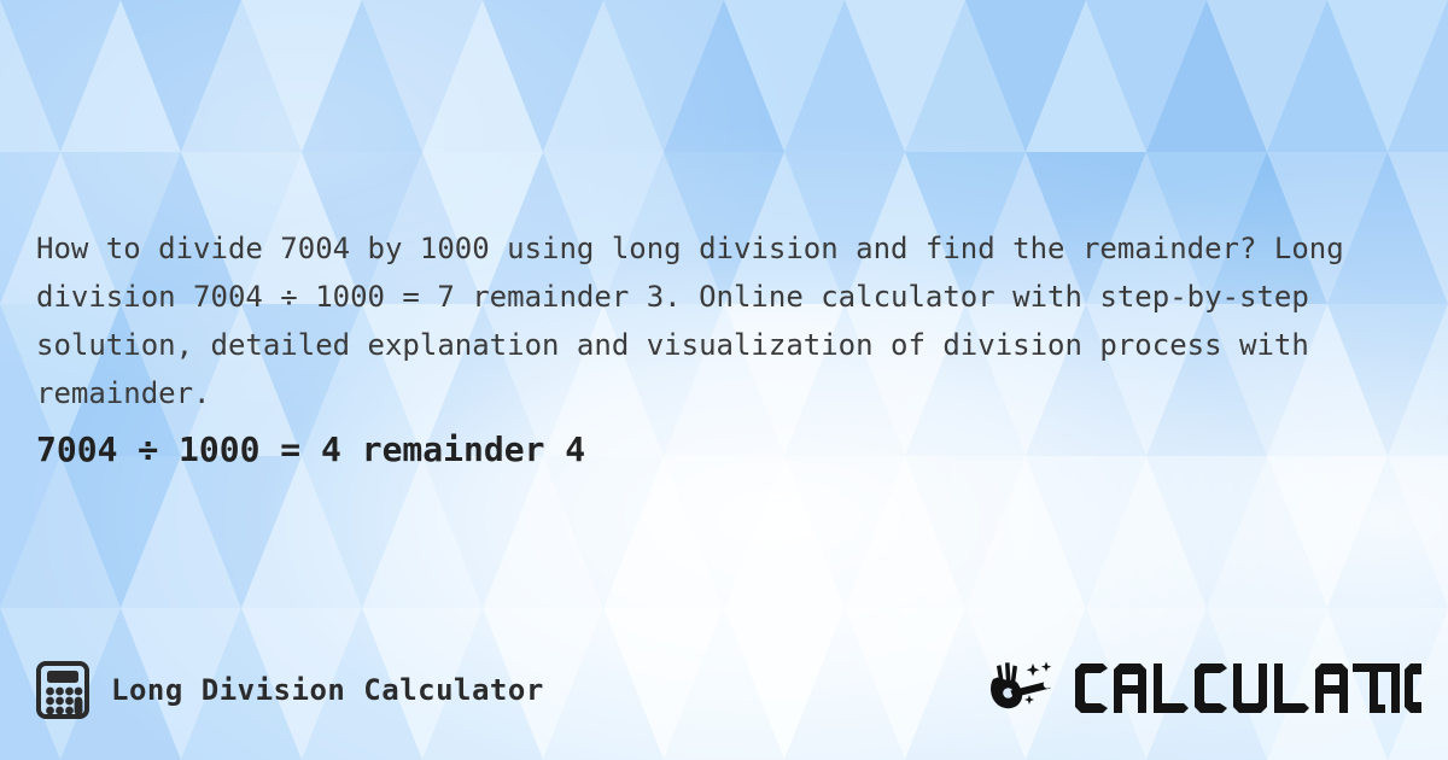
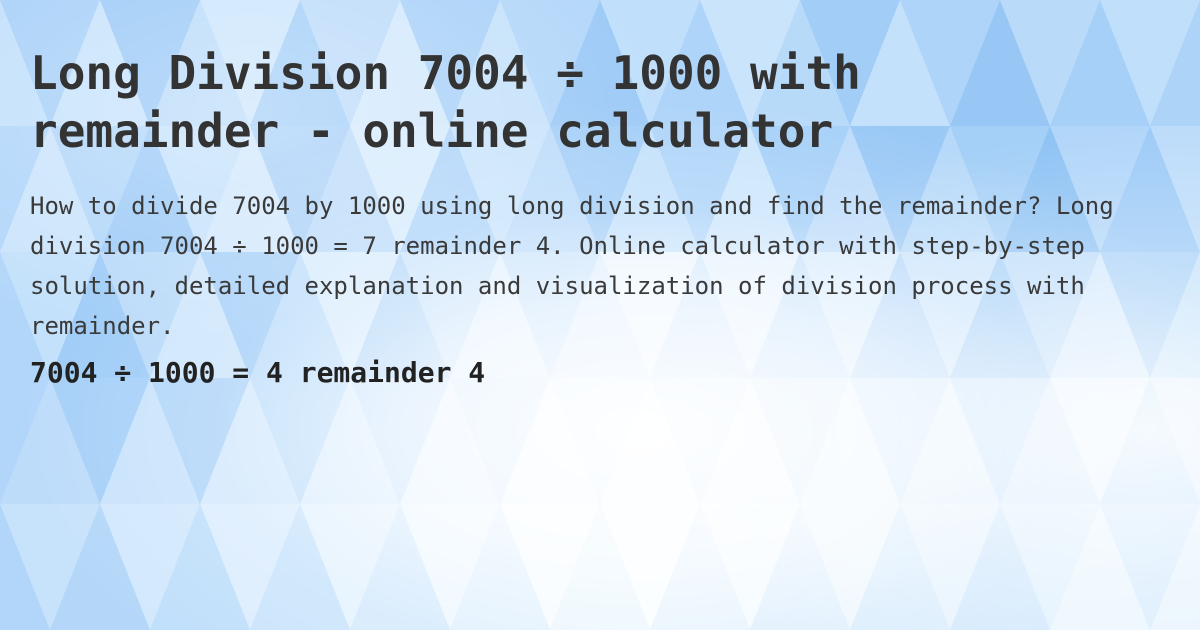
+ Long Division 7004 ÷ 1000 with remainder - online calculator
- How to divide 7004 by 1000 using long division and find the remainder? Long division 7004 ÷ 1000 = 7 remainder 3. Online calculator with step-by-step solution, detailed explanation and visualization of division process with remainder.
+ How to divide 7004 by 1000 using long division and find the remainder? Long division 7004 ÷ 1000 = 7 remainder 4. Online calculator with step-by-step solution, detailed explanation and visualization of division process with remainder.
  7004 ÷ 1000 = 4 remainder 4
- Long Division Calculator
